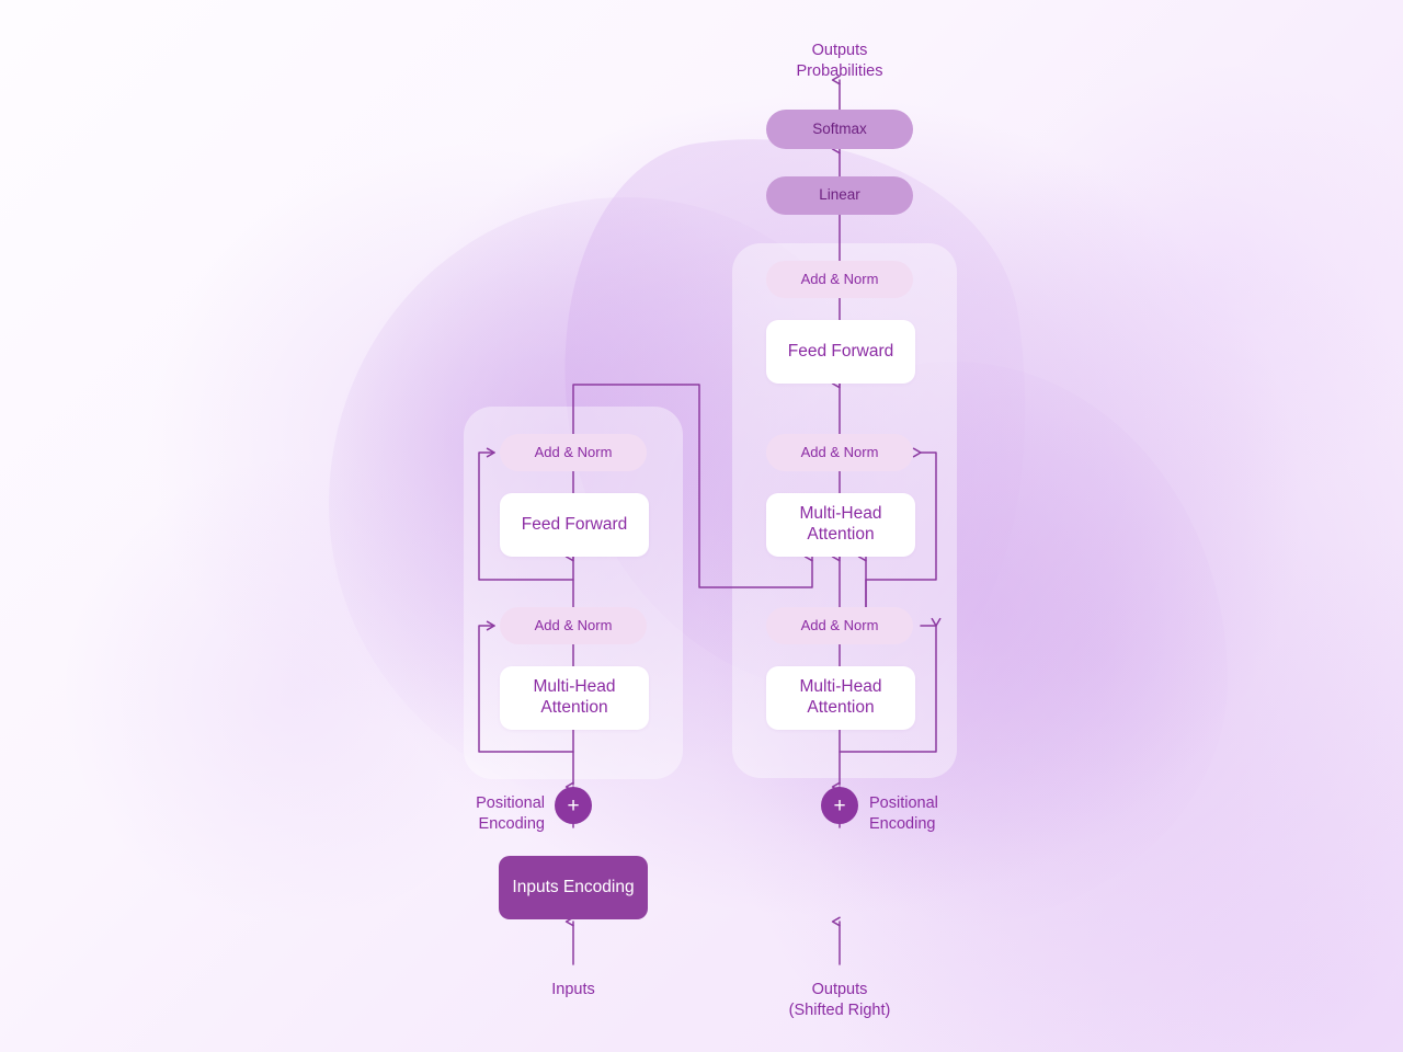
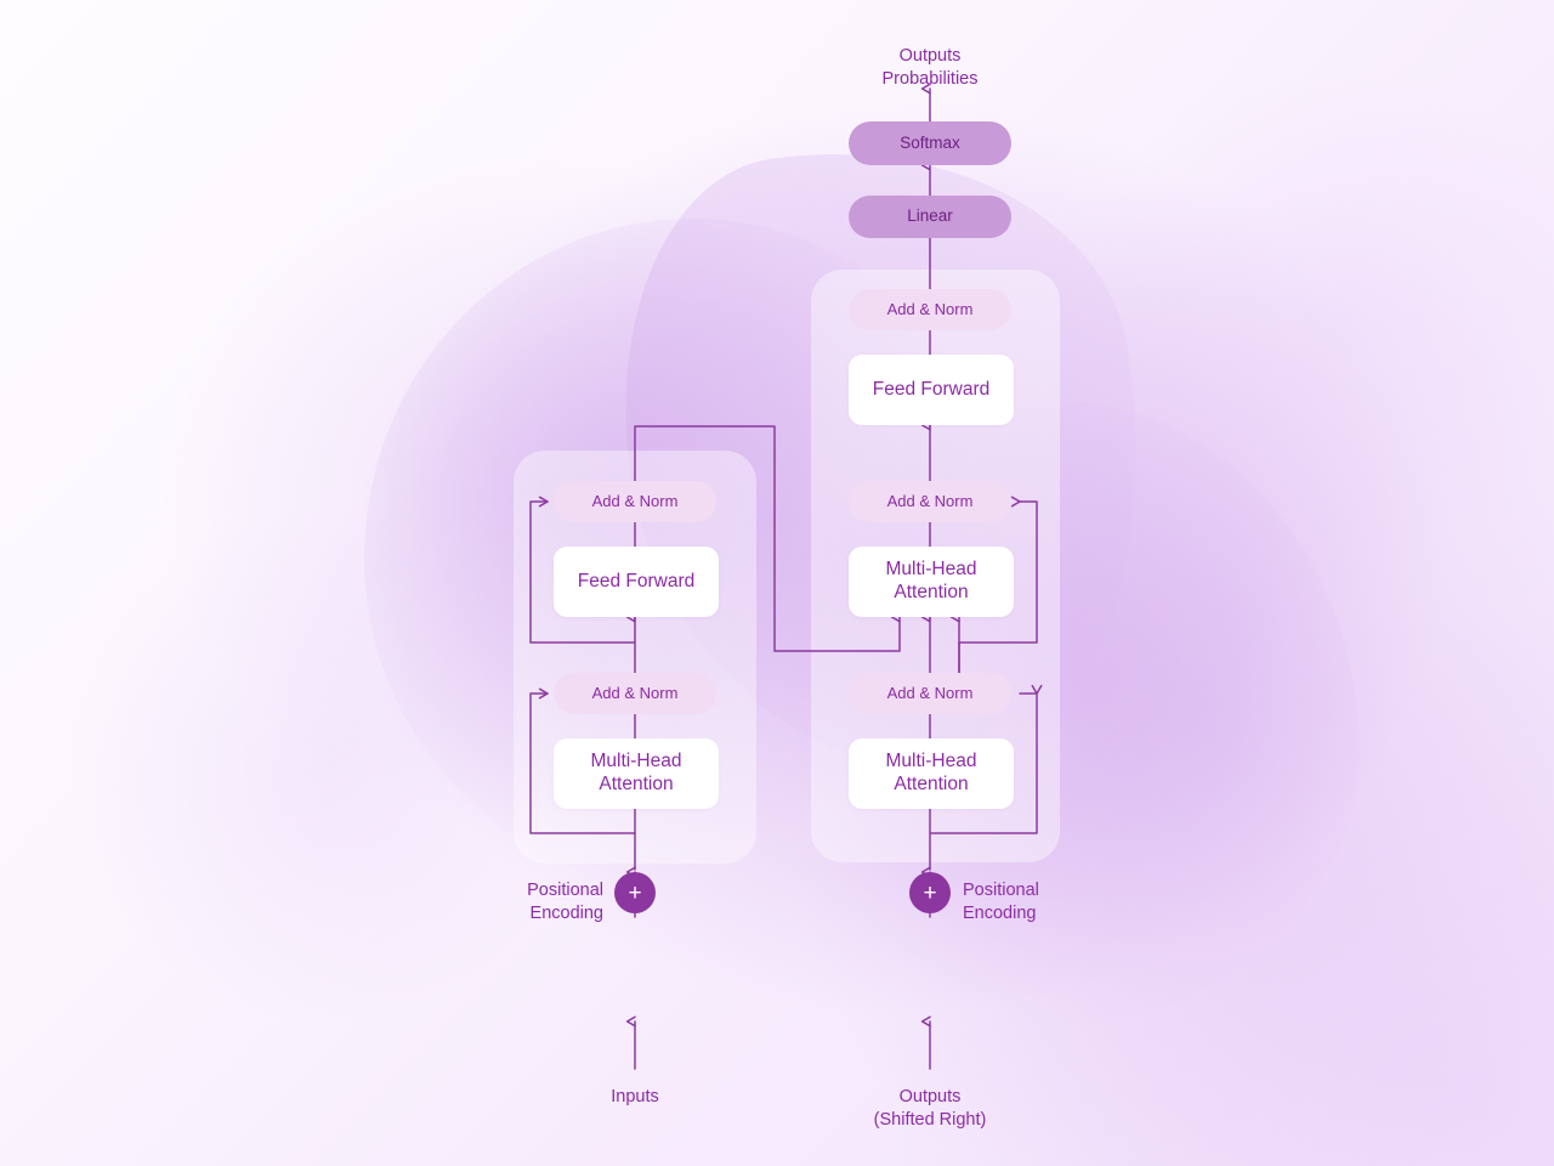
  Outputs
  Probabilities
  Softmax
  Linear
  Add & Norm
  Feed Forward
  Add & Norm
  Multi-Head Attention
  Add & Norm
  Multi-Head Attention
  +
  Positional
  Encoding
  Outputs
  (Shifted Right)
  Add & Norm
  Feed Forward
  Add & Norm
  Multi-Head Attention
  +
  Positional
  Encoding
- Inputs Encoding
  Inputs
